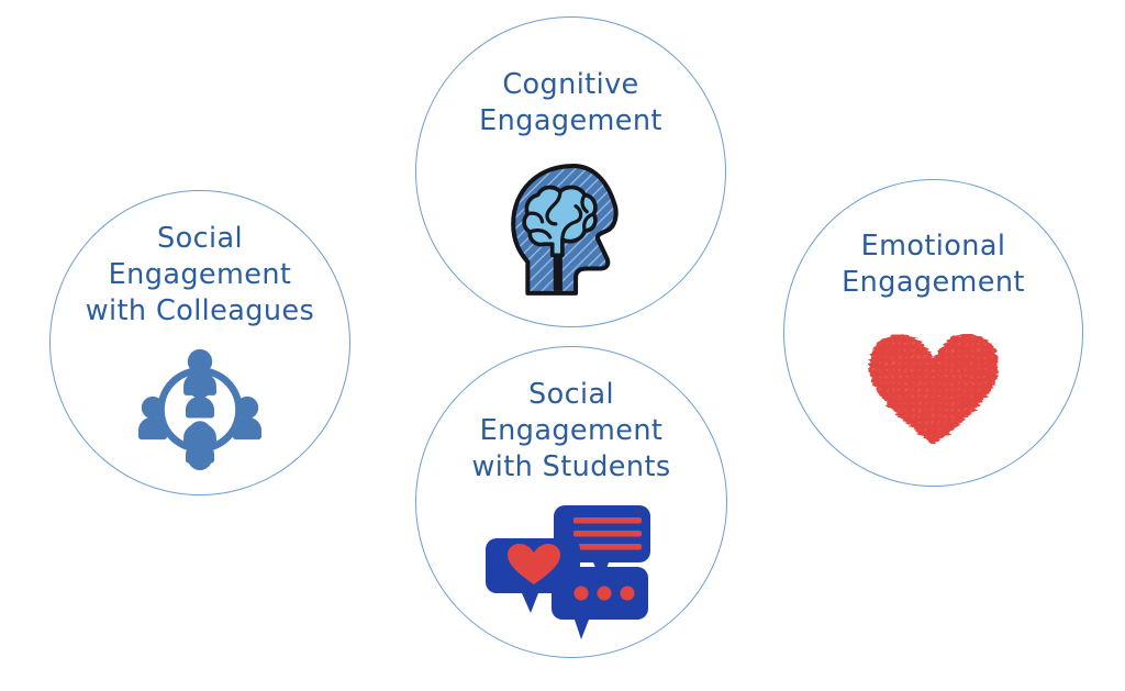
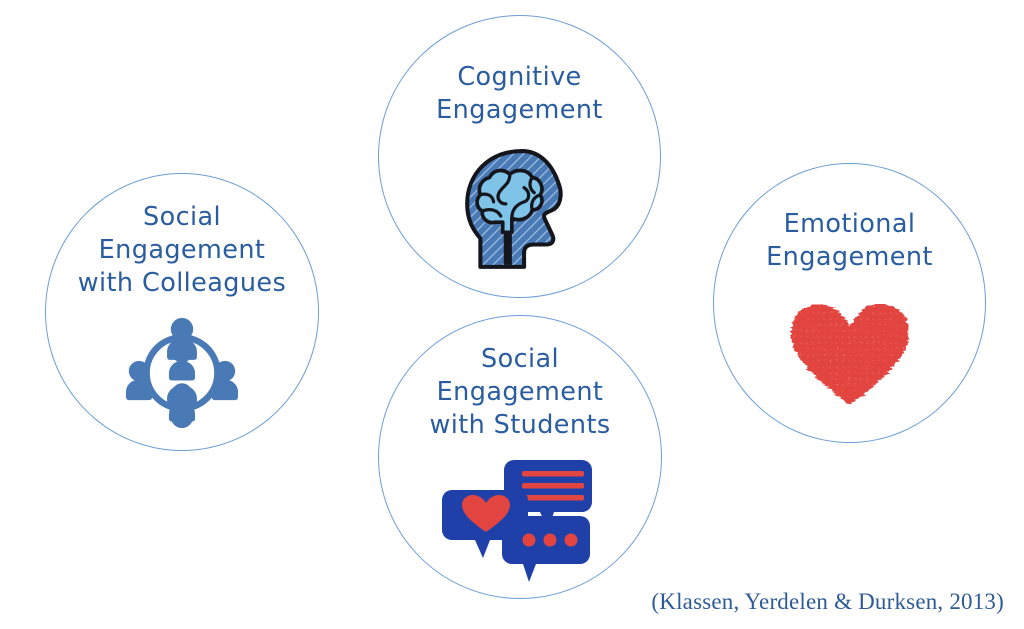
  Social
  Engagement
  with Colleagues
  Cognitive
  Engagement
  Social
  Engagement
  with Students
  Emotional
  Engagement
+ (Klassen, Yerdelen & Durksen, 2013)
